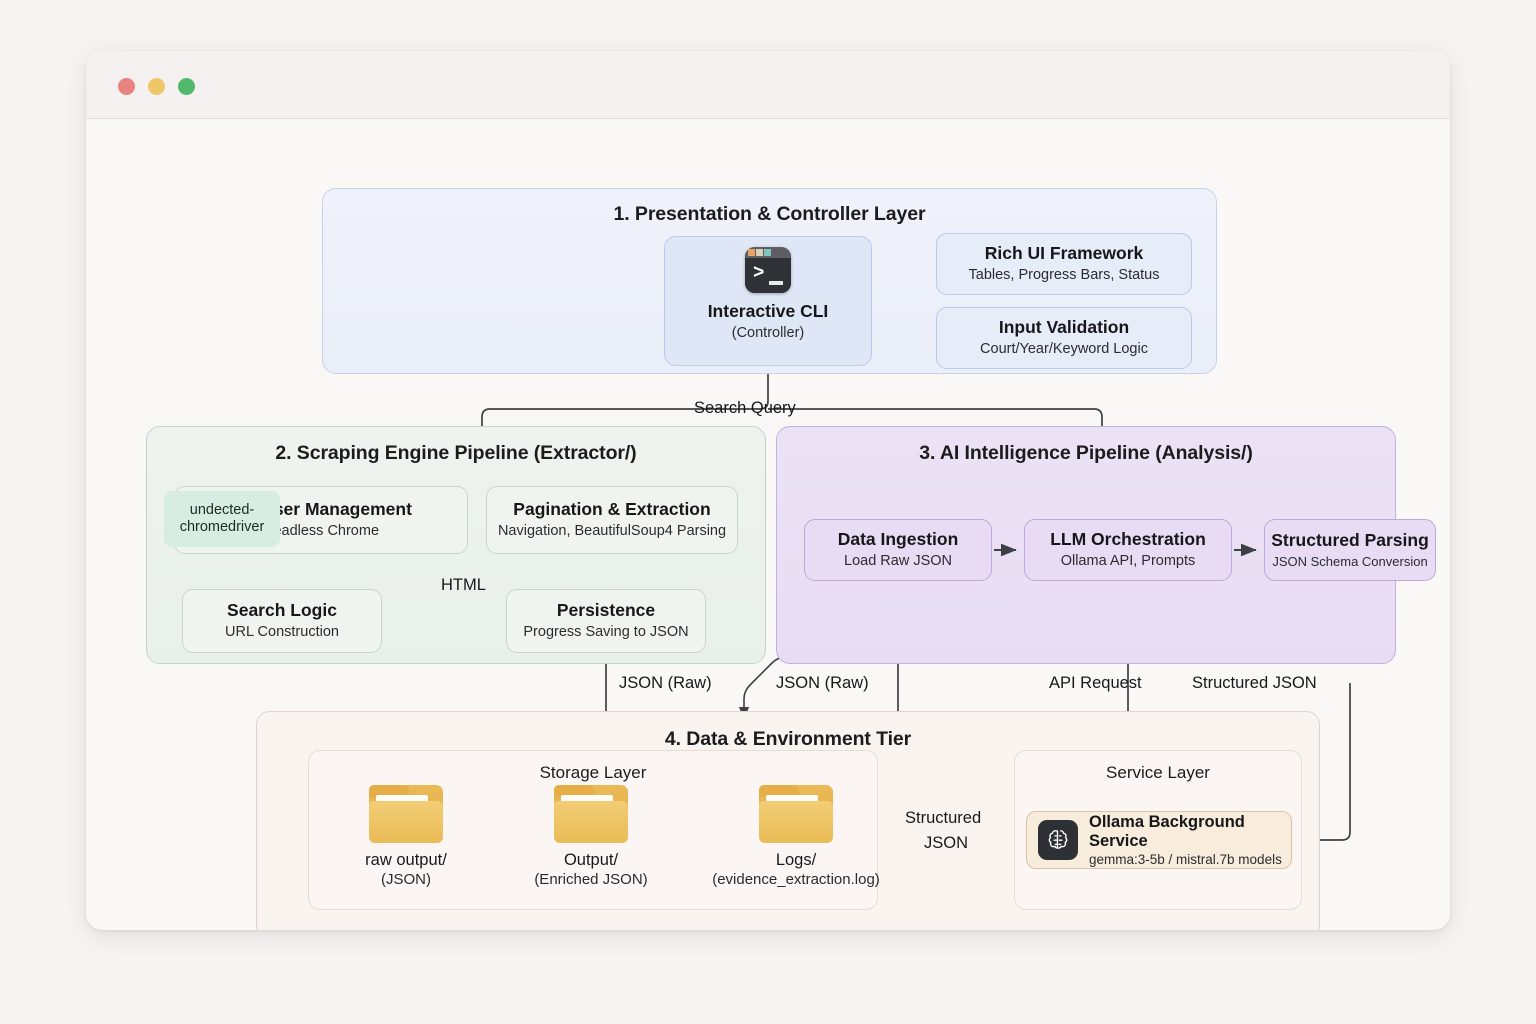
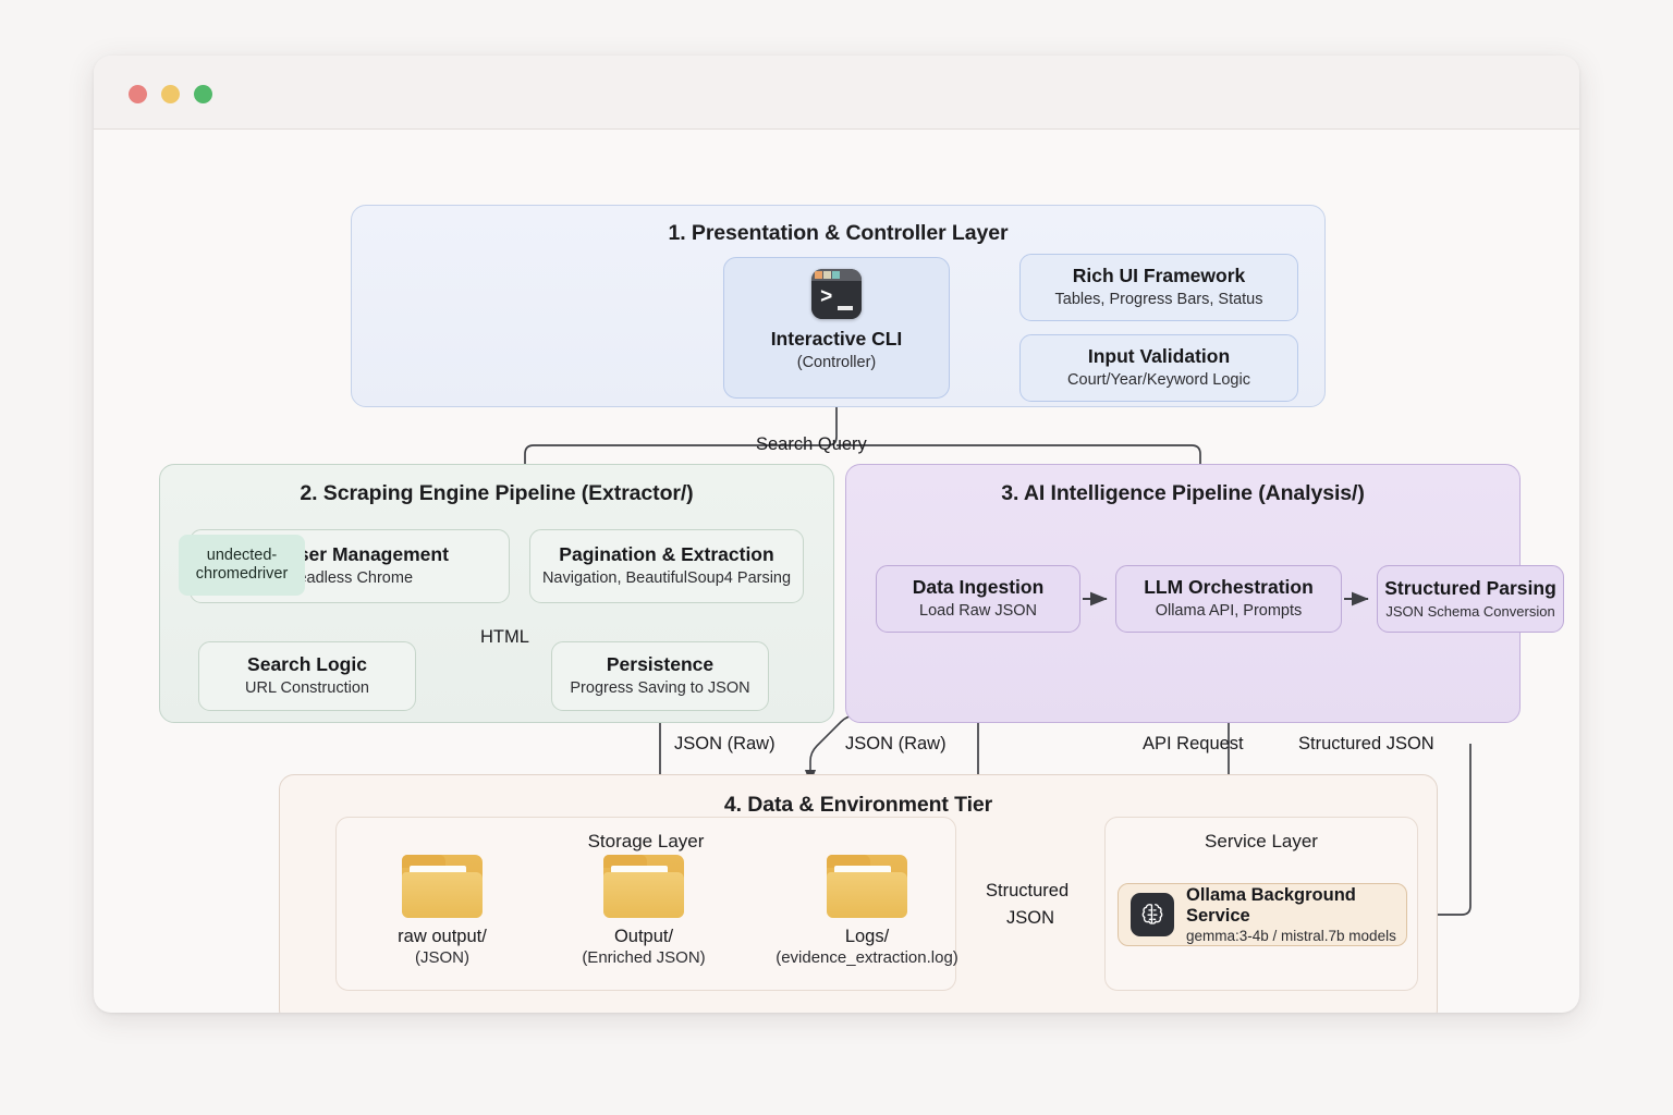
  1. Presentation & Controller Layer
  >
  Interactive CLI
  (Controller)
  Rich UI Framework
  Tables, Progress Bars, Status
  Input Validation
  Court/Year/Keyword Logic
  2. Scraping Engine Pipeline (Extractor/)
  er Management
  adless Chrome
  undected-
  chromedriver
  Pagination & Extraction
  Navigation, BeautifulSoup4 Parsing
  Search Logic
  URL Construction
  Persistence
  Progress Saving to JSON
  3. AI Intelligence Pipeline (Analysis/)
  Data Ingestion
  Load Raw JSON
  LLM Orchestration
  Ollama API, Prompts
  Structured Parsing
  JSON Schema Conversion
  4. Data & Environment Tier
  Storage Layer
  raw output/
  (JSON)
  Output/
  (Enriched JSON)
  Logs/
  (evidence_extraction.log)
  Service Layer
  Ollama Background Service
- gemma:3-5b / mistral.7b models
+ gemma:3-4b / mistral.7b models
  Search Query
  HTML
  JSON (Raw)
  JSON (Raw)
  API Request
  Structured JSON
  Structured
  JSON
